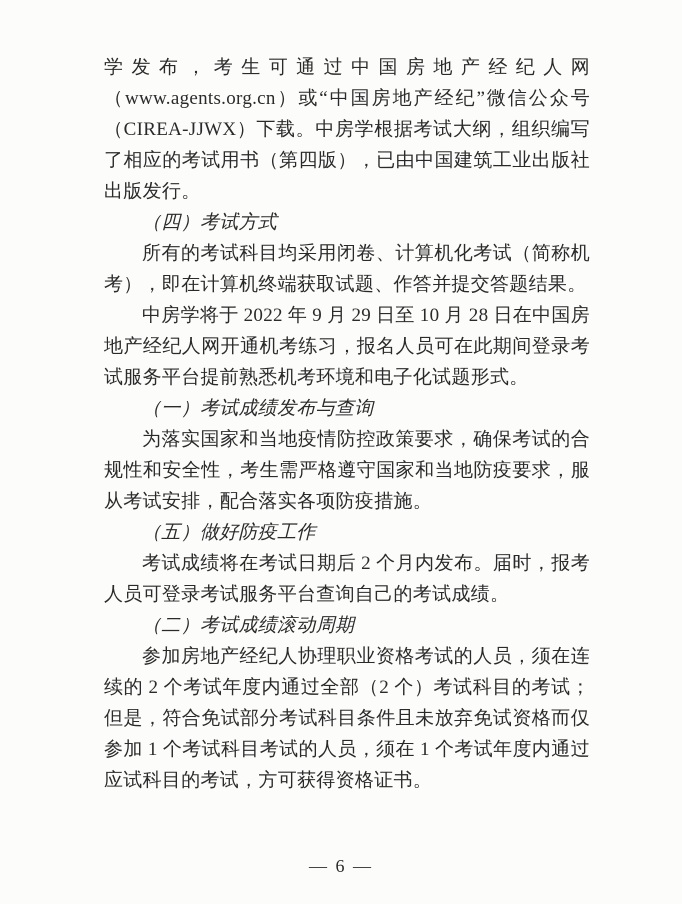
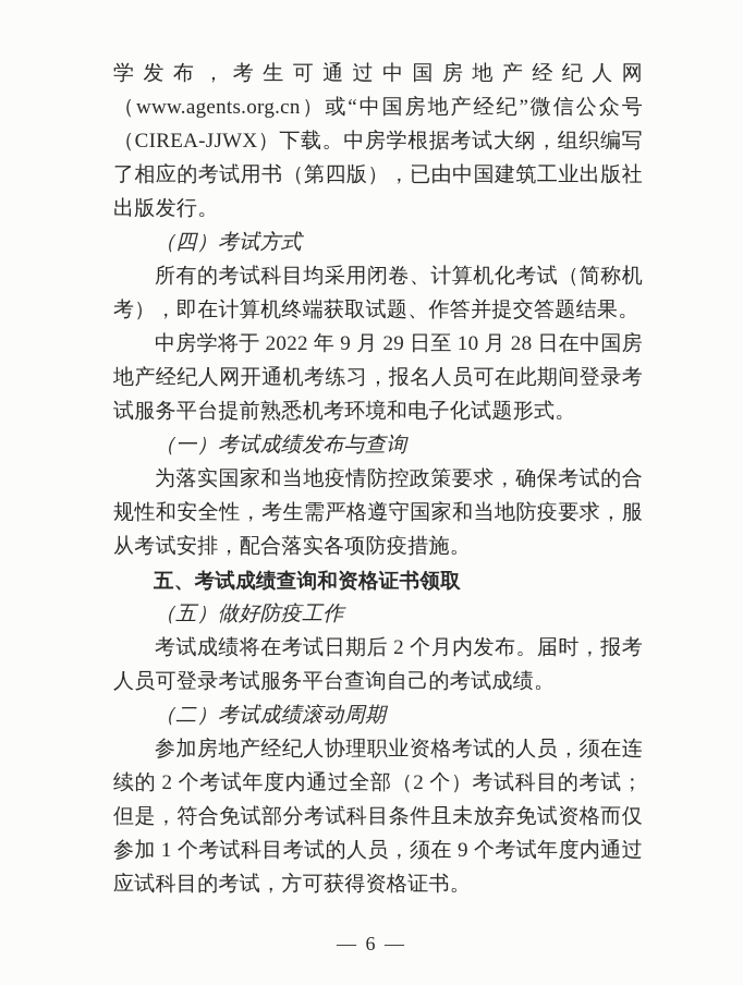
  学发布，考生可通过中国房地产经纪人网（www.agents.org.cn）或“中国房地产经纪”微信公众号（CIREA-JJWX）下载。中房学根据考试大纲，组织编写了相应的考试用书（第四版），已由中国建筑工业出版社出版发行。
  （四）考试方式
  所有的考试科目均采用闭卷、计算机化考试（简称机考），即在计算机终端获取试题、作答并提交答题结果。
  中房学将于 2022 年 9 月 29 日至 10 月 28 日在中国房地产经纪人网开通机考练习，报名人员可在此期间登录考试服务平台提前熟悉机考环境和电子化试题形式。
  （一）考试成绩发布与查询
  为落实国家和当地疫情防控政策要求，确保考试的合规性和安全性，考生需严格遵守国家和当地防疫要求，服从考试安排，配合落实各项防疫措施。
+ 五、考试成绩查询和资格证书领取
  （五）做好防疫工作
  考试成绩将在考试日期后 2 个月内发布。届时，报考人员可登录考试服务平台查询自己的考试成绩。
  （二）考试成绩滚动周期
- 参加房地产经纪人协理职业资格考试的人员，须在连续的 2 个考试年度内通过全部（2 个）考试科目的考试；但是，符合免试部分考试科目条件且未放弃免试资格而仅参加 1 个考试科目考试的人员，须在 1 个考试年度内通过应试科目的考试，方可获得资格证书。
+ 参加房地产经纪人协理职业资格考试的人员，须在连续的 2 个考试年度内通过全部（2 个）考试科目的考试；但是，符合免试部分考试科目条件且未放弃免试资格而仅参加 1 个考试科目考试的人员，须在 9 个考试年度内通过应试科目的考试，方可获得资格证书。
  — 6 —
